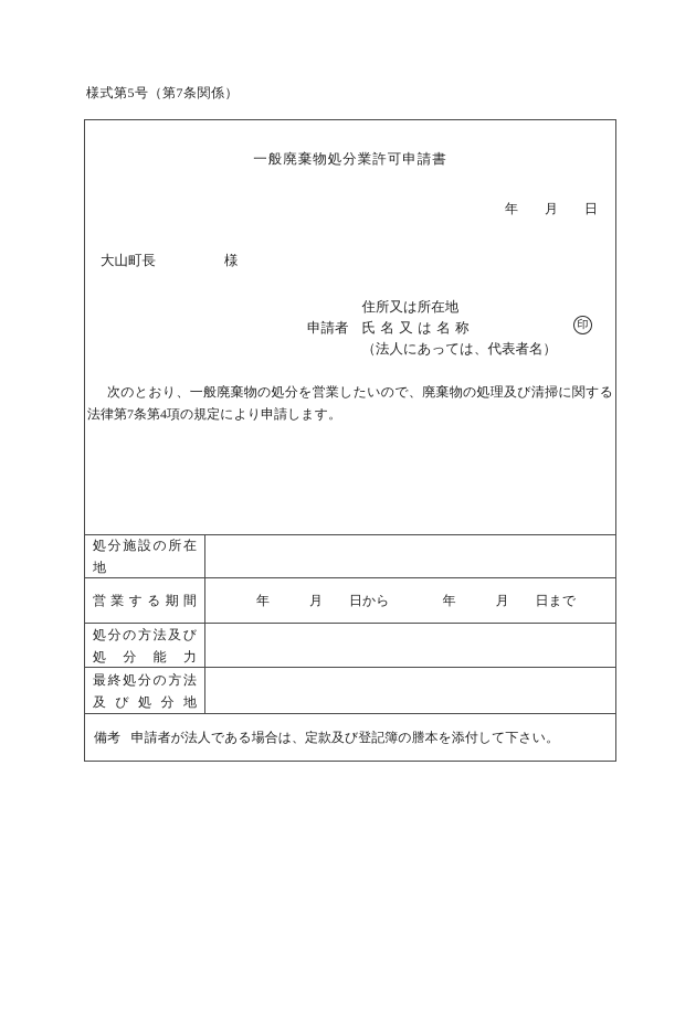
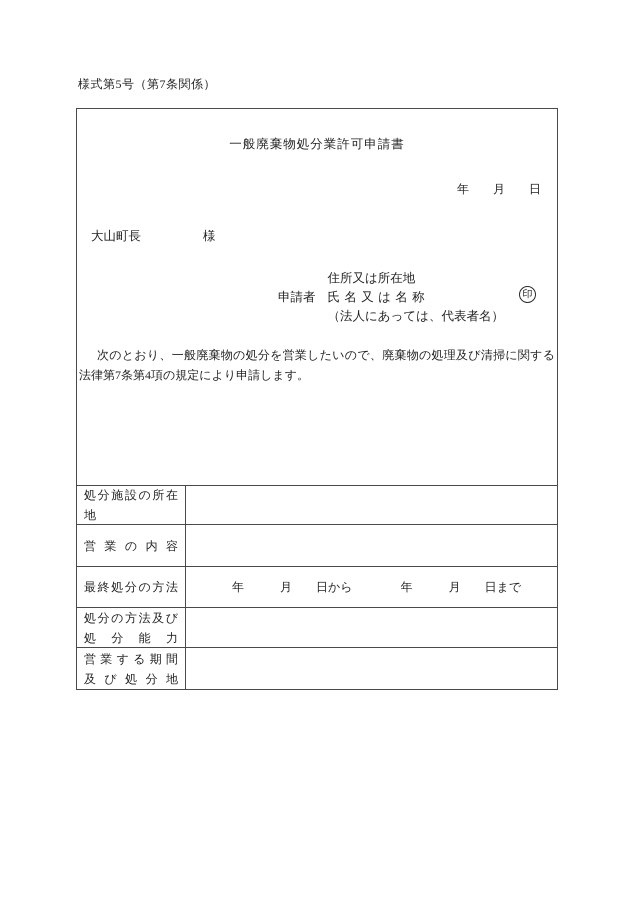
  様式第5号（第7条関係）
  一般廃棄物処分業許可申請書
  年 月 日
  大山町長 様
  申請者
  住所又は所在地
  氏名又は名称
  （法人にあっては、代表者名）
  印
  次のとおり、一般廃棄物の処分を営業したいので、廃棄物の処理及び清掃に関する法律第7条第4項の規定により申請します。
  処分施設の所在地
+ 営業の内容
- 営業する期間
+ 最終処分の方法
  年 月 日から 年 月 日まで
  処分の方法及び
  処分能力
- 最終処分の方法
+ 営業する期間
  及び処分地
- 備考
- 申請者が法人である場合は、定款及び登記簿の謄本を添付して下さい。
